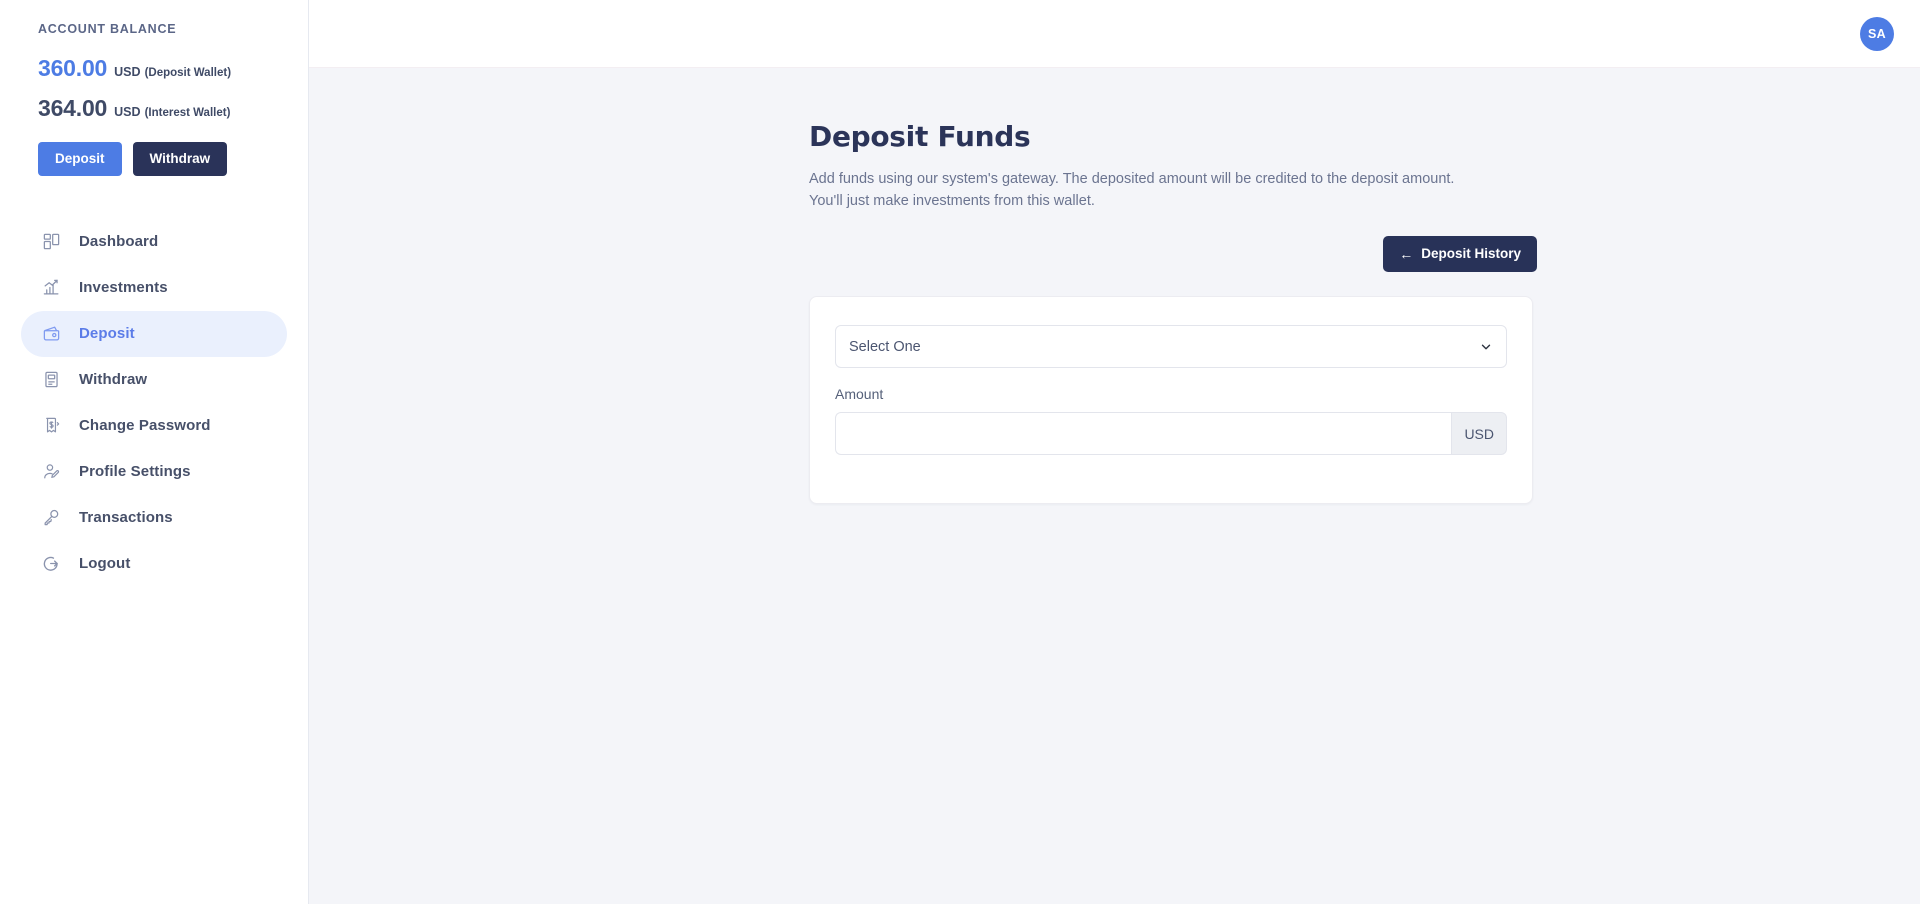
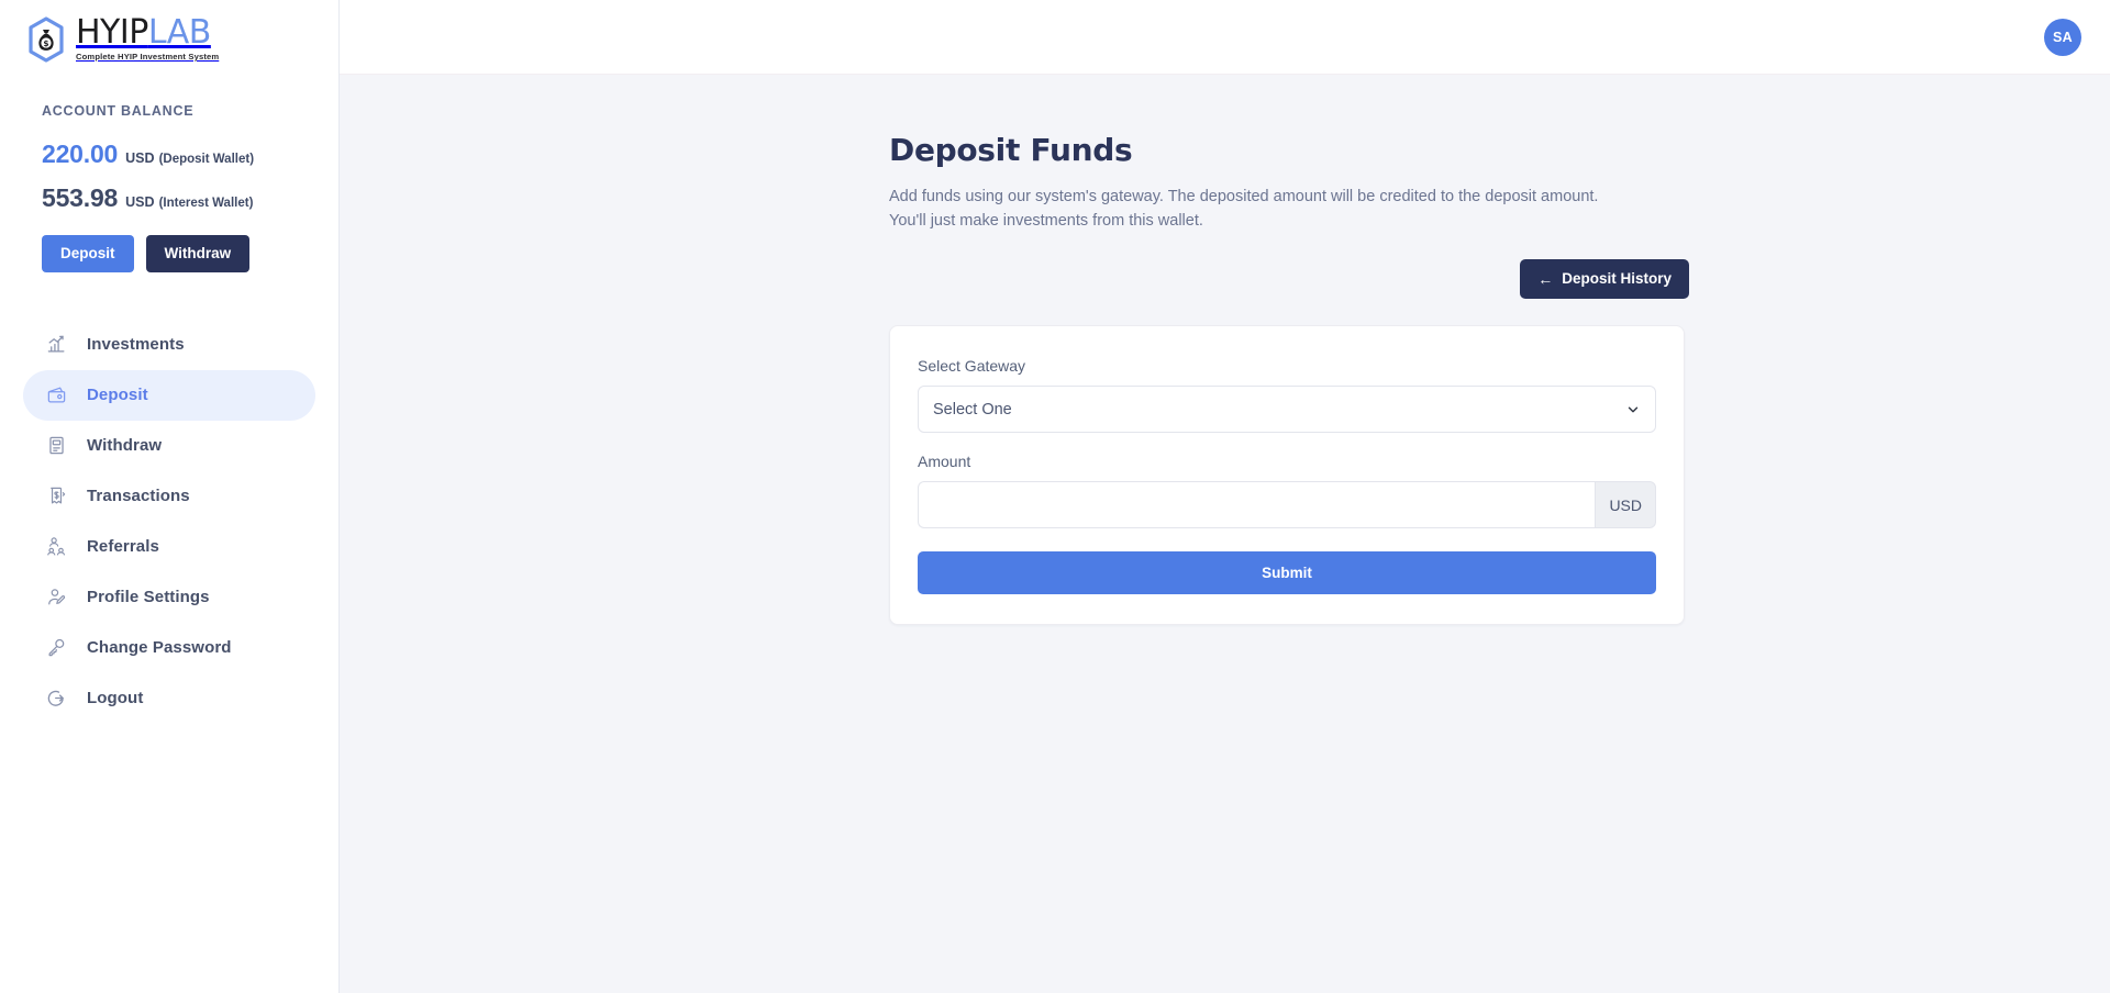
+ $
+ HYIPLAB
+ Complete HYIP Investment System
  ACCOUNT BALANCE
- 360.00
+ 220.00
  USD
  (Deposit Wallet)
- 364.00
+ 553.98
  USD
  (Interest Wallet)
  Deposit
  Withdraw
- Dashboard
  Investments
  Deposit
  Withdraw
- Change Password
+ Transactions
+ Referrals
  Profile Settings
- Transactions
+ Change Password
  Logout
  SA
  Deposit Funds
  Add funds using our system's gateway. The deposited amount will be credited to the deposit amount. You'll just make investments from this wallet.
  ←
  Deposit History
+ Select Gateway
  Select One
  Amount
  USD
+ Submit
